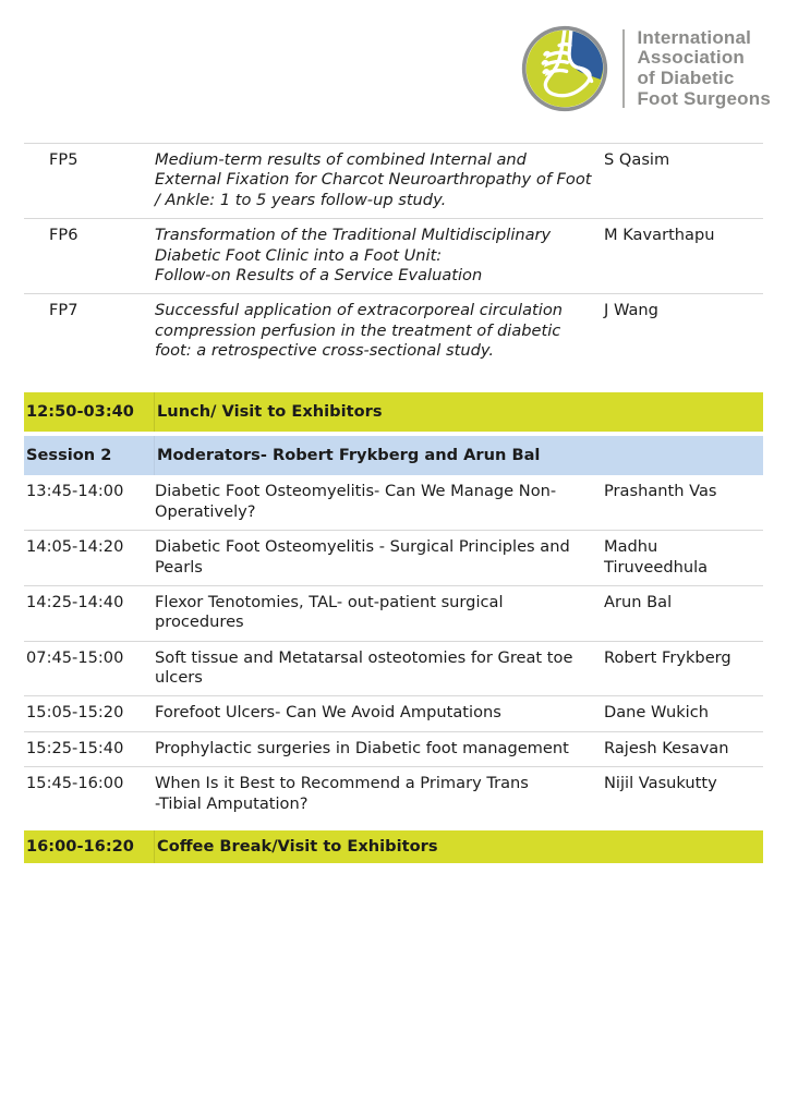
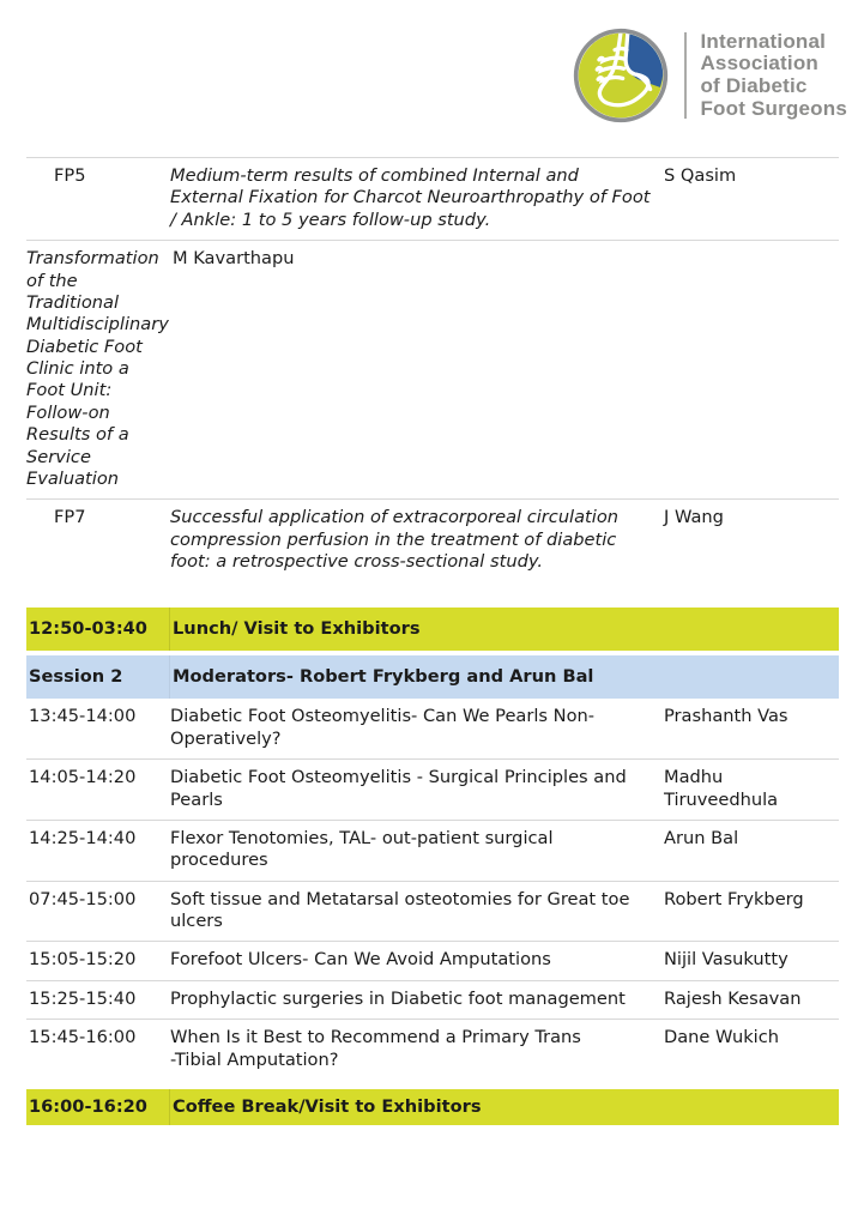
  International
  Association
  of Diabetic
  Foot Surgeons
  FP5
  Medium-term results of combined Internal and External Fixation for Charcot Neuroarthropathy of Foot / Ankle: 1 to 5 years follow-up study.
  S Qasim
- FP6
  Transformation of the Traditional Multidisciplinary Diabetic Foot Clinic into a Foot Unit:
  Follow-on Results of a Service Evaluation
  M Kavarthapu
  FP7
  Successful application of extracorporeal circulation compression perfusion in the treatment of diabetic foot: a retrospective cross-sectional study.
  J Wang
  12:50-03:40
  Lunch/ Visit to Exhibitors
  Session 2
  Moderators- Robert Frykberg and Arun Bal
  13:45-14:00
- Diabetic Foot Osteomyelitis- Can We Manage Non-Operatively?
+ Diabetic Foot Osteomyelitis- Can We Pearls Non-Operatively?
  Prashanth Vas
  14:05-14:20
  Diabetic Foot Osteomyelitis - Surgical Principles and Pearls
  Madhu Tiruveedhula
  14:25-14:40
  Flexor Tenotomies, TAL- out-patient surgical procedures
  Arun Bal
  07:45-15:00
  Soft tissue and Metatarsal osteotomies for Great toe ulcers
  Robert Frykberg
  15:05-15:20
  Forefoot Ulcers- Can We Avoid Amputations
- Dane Wukich
+ Nijil Vasukutty
  15:25-15:40
  Prophylactic surgeries in Diabetic foot management
  Rajesh Kesavan
  15:45-16:00
  When Is it Best to Recommend a Primary Trans
  -Tibial Amputation?
- Nijil Vasukutty
+ Dane Wukich
  16:00-16:20
  Coffee Break/Visit to Exhibitors
